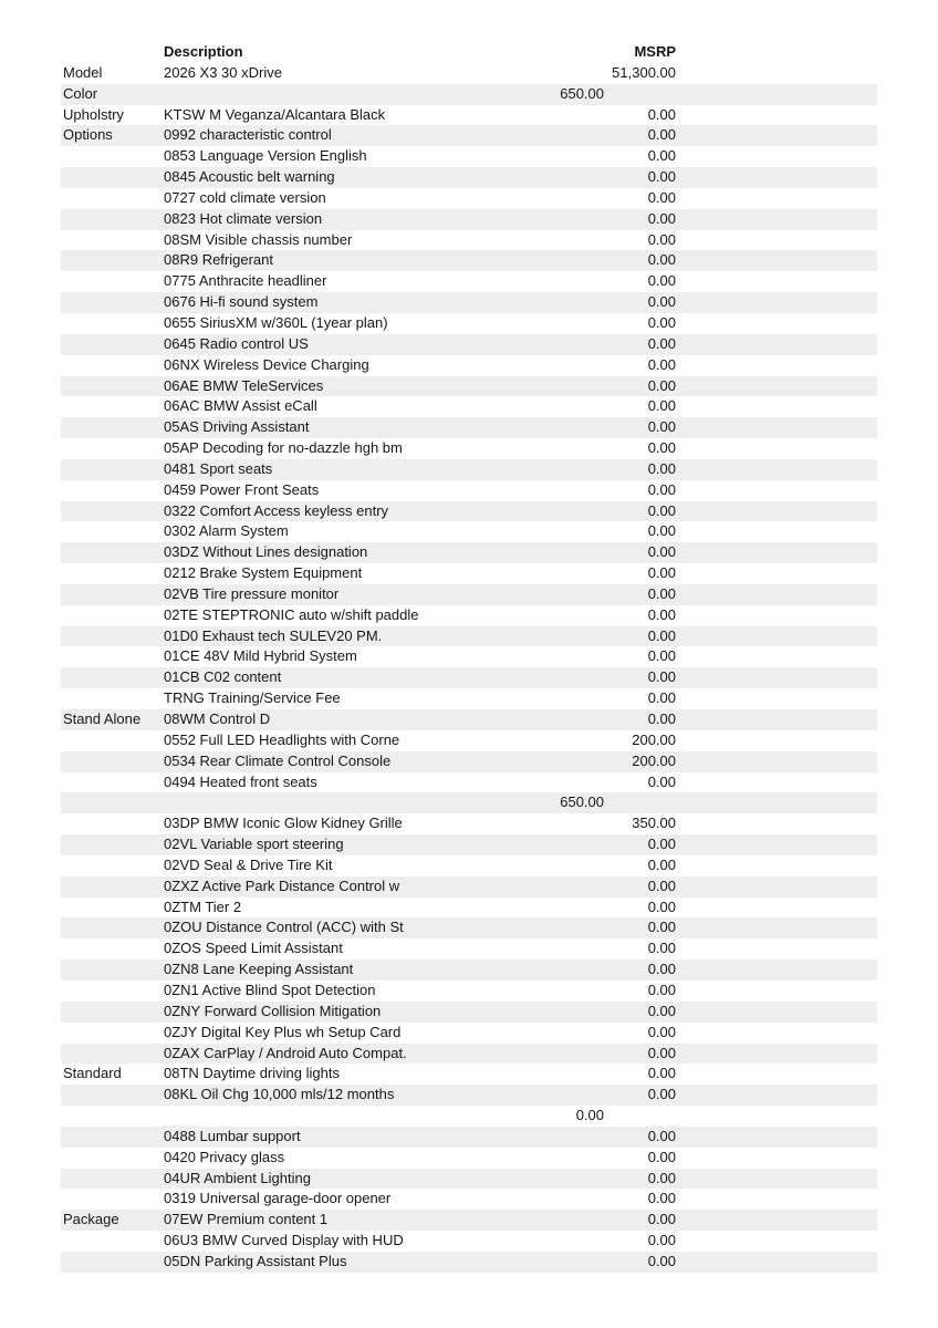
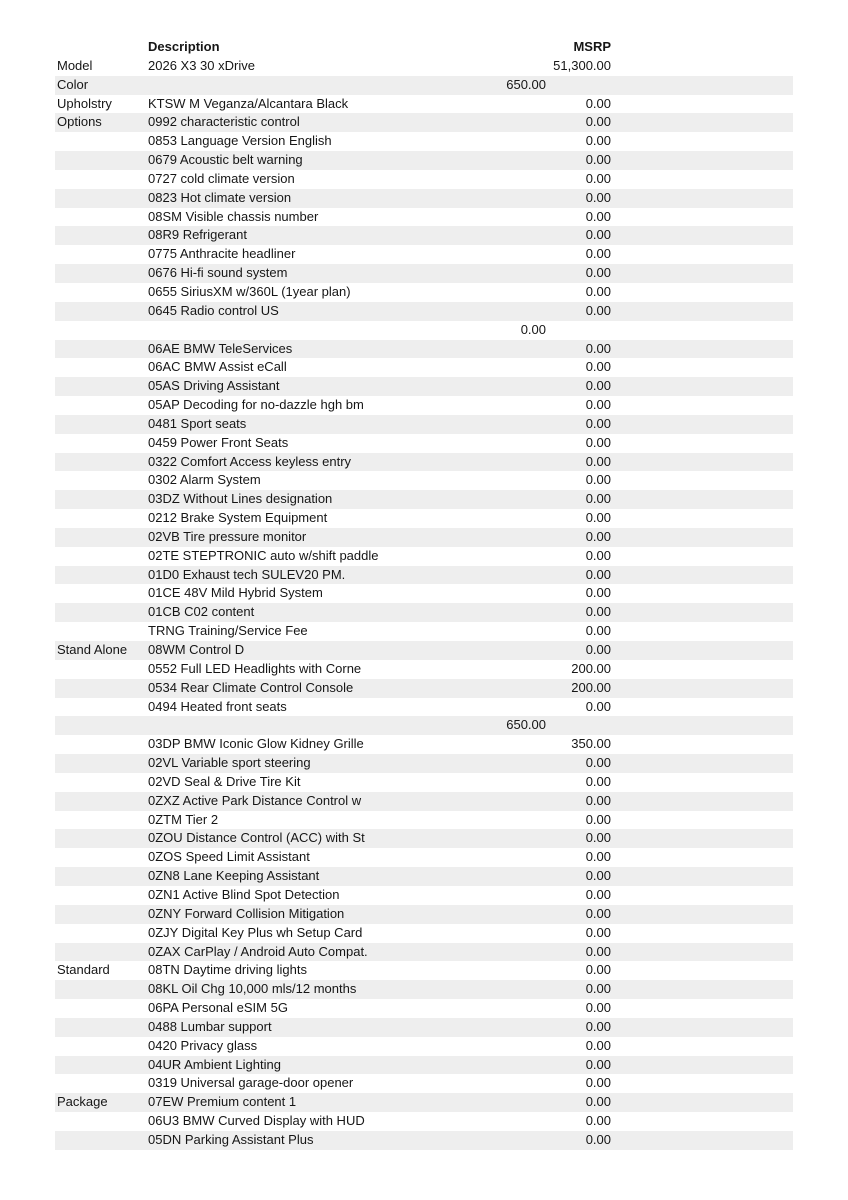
  Description
  MSRP
  Model
  2026 X3 30 xDrive
  51,300.00
  Color
  650.00
  Upholstry
  KTSW M Veganza/Alcantara Black
  0.00
  Options
  0992 characteristic control
  0.00
  0853 Language Version English
  0.00
- 0845 Acoustic belt warning
+ 0679 Acoustic belt warning
  0.00
  0727 cold climate version
  0.00
  0823 Hot climate version
  0.00
  08SM Visible chassis number
  0.00
  08R9 Refrigerant
  0.00
  0775 Anthracite headliner
  0.00
  0676 Hi-fi sound system
  0.00
  0655 SiriusXM w/360L (1year plan)
  0.00
  0645 Radio control US
  0.00
- 06NX Wireless Device Charging
  0.00
  06AE BMW TeleServices
  0.00
  06AC BMW Assist eCall
  0.00
  05AS Driving Assistant
  0.00
  05AP Decoding for no-dazzle hgh bm
  0.00
  0481 Sport seats
  0.00
  0459 Power Front Seats
  0.00
  0322 Comfort Access keyless entry
  0.00
  0302 Alarm System
  0.00
  03DZ Without Lines designation
  0.00
  0212 Brake System Equipment
  0.00
  02VB Tire pressure monitor
  0.00
  02TE STEPTRONIC auto w/shift paddle
  0.00
  01D0 Exhaust tech SULEV20 PM.
  0.00
  01CE 48V Mild Hybrid System
  0.00
  01CB C02 content
  0.00
  TRNG Training/Service Fee
  0.00
  Stand Alone
  08WM Control D
  0.00
  0552 Full LED Headlights with Corne
  200.00
  0534 Rear Climate Control Console
  200.00
  0494 Heated front seats
  0.00
  650.00
  03DP BMW Iconic Glow Kidney Grille
  350.00
  02VL Variable sport steering
  0.00
  02VD Seal & Drive Tire Kit
  0.00
  0ZXZ Active Park Distance Control w
  0.00
  0ZTM Tier 2
  0.00
  0ZOU Distance Control (ACC) with St
  0.00
  0ZOS Speed Limit Assistant
  0.00
  0ZN8 Lane Keeping Assistant
  0.00
  0ZN1 Active Blind Spot Detection
  0.00
  0ZNY Forward Collision Mitigation
  0.00
  0ZJY Digital Key Plus wh Setup Card
  0.00
  0ZAX CarPlay / Android Auto Compat.
  0.00
  Standard
  08TN Daytime driving lights
  0.00
  08KL Oil Chg 10,000 mls/12 months
  0.00
+ 06PA Personal eSIM 5G
  0.00
  0488 Lumbar support
  0.00
  0420 Privacy glass
  0.00
  04UR Ambient Lighting
  0.00
  0319 Universal garage-door opener
  0.00
  Package
  07EW Premium content 1
  0.00
  06U3 BMW Curved Display with HUD
  0.00
  05DN Parking Assistant Plus
  0.00
